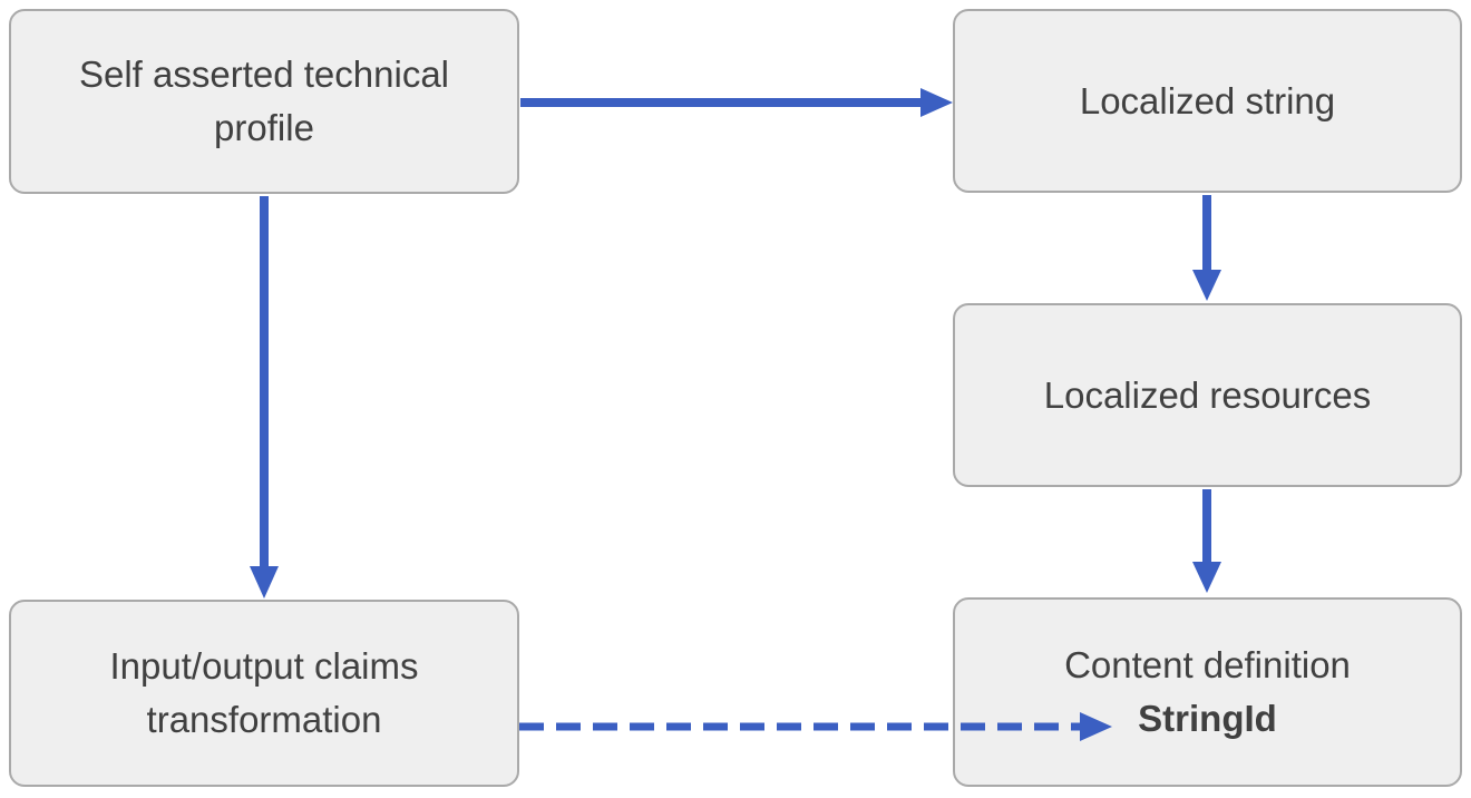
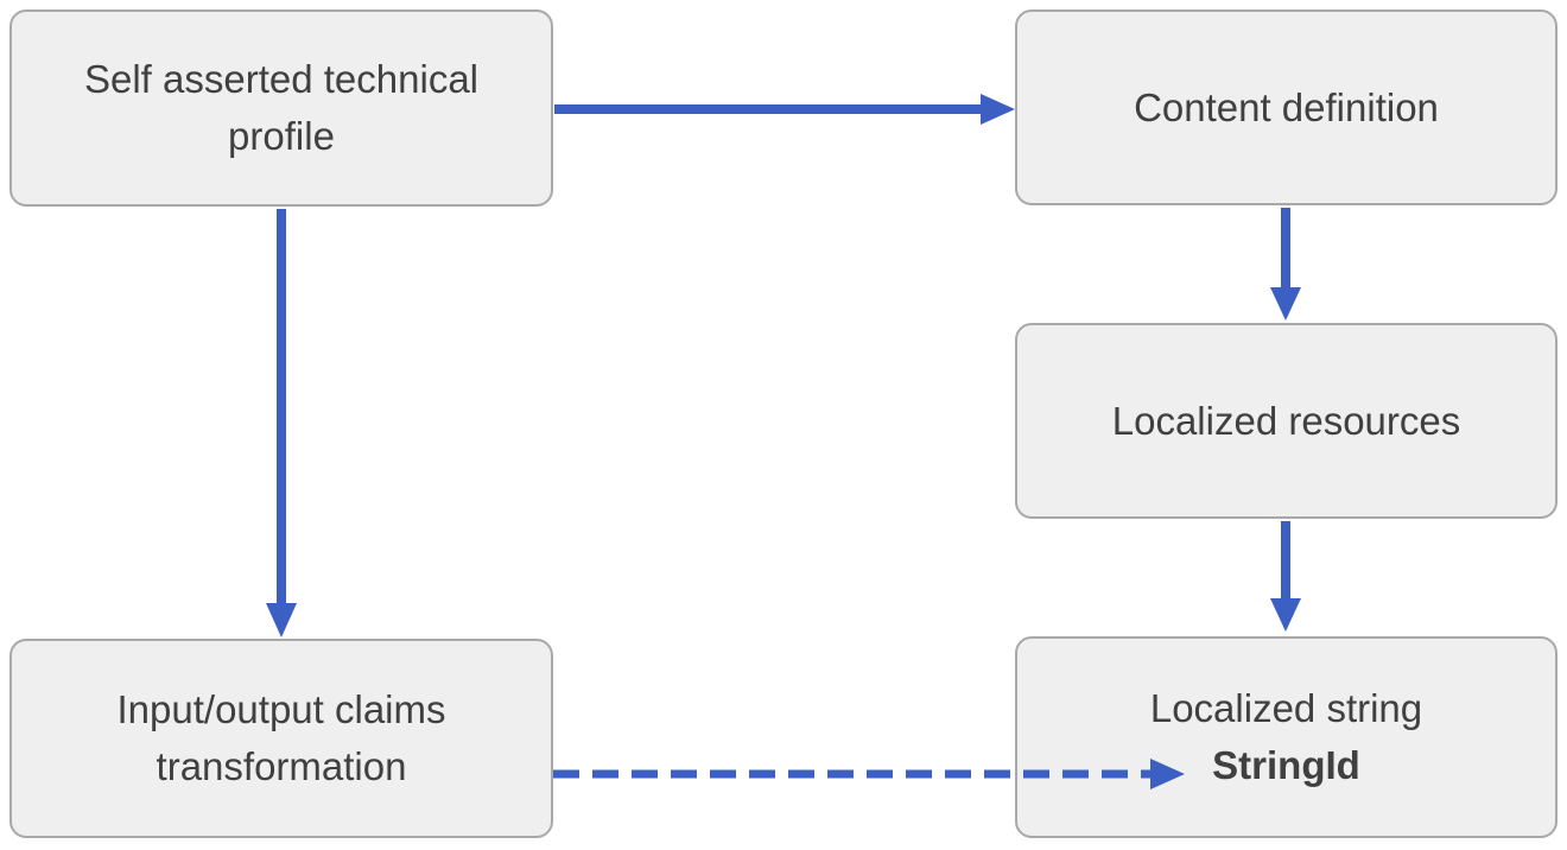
  Self asserted technical profile
- Localized string
+ Content definition
  Localized resources
  Input/output claims transformation
- Content definition
+ Localized string
  StringId
